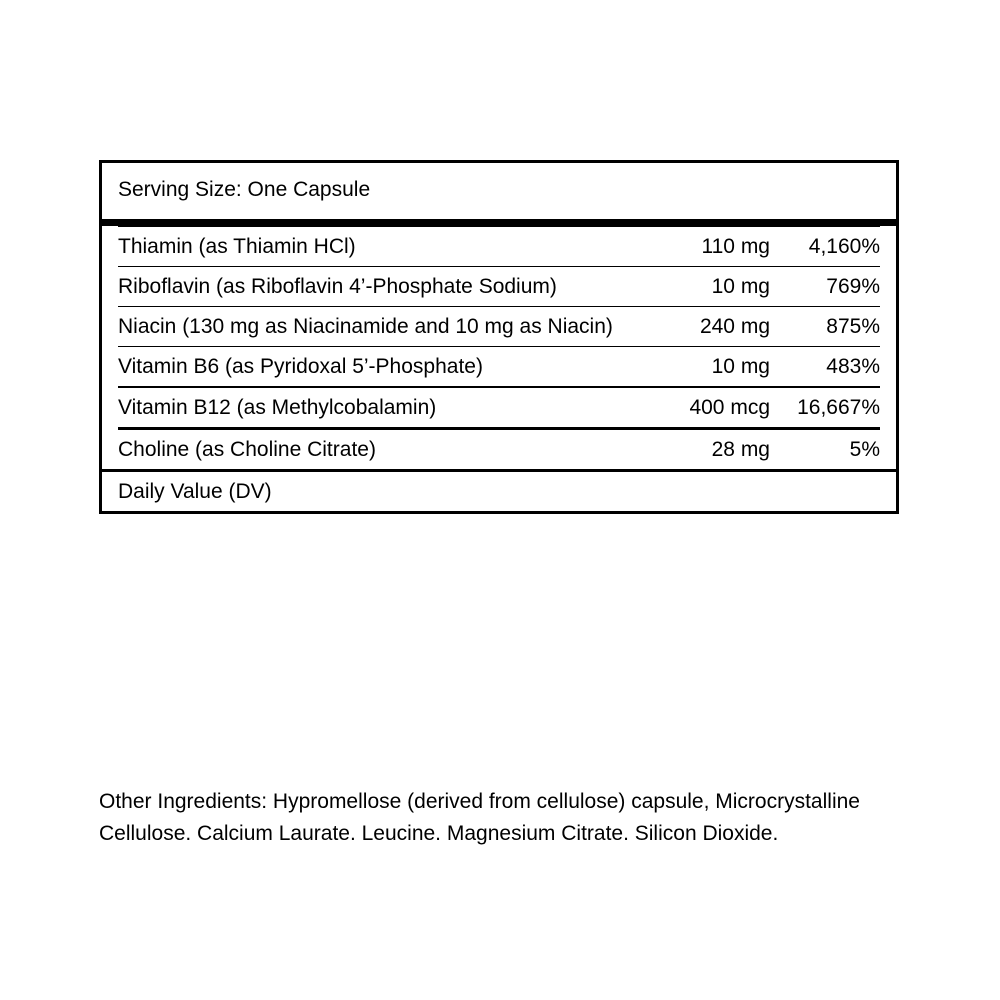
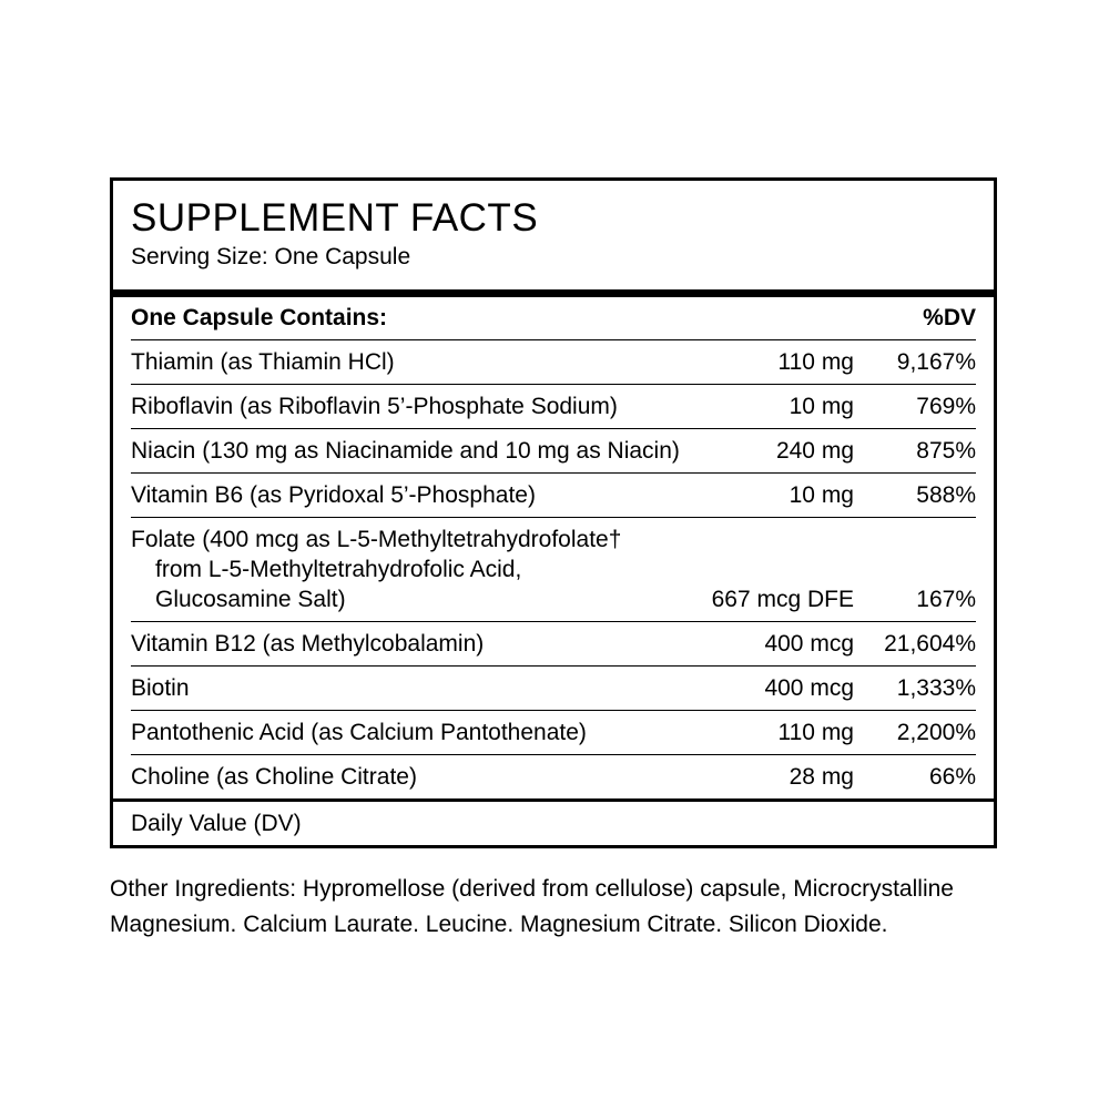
+ SUPPLEMENT FACTS
  Serving Size: One Capsule
+ One Capsule Contains:		%DV
- Thiamin (as Thiamin HCl)	110 mg	4,160%
+ Thiamin (as Thiamin HCl)	110 mg	9,167%
- Riboflavin (as Riboflavin 4’-Phosphate Sodium)	10 mg	769%
+ Riboflavin (as Riboflavin 5’-Phosphate Sodium)	10 mg	769%
  Niacin (130 mg as Niacinamide and 10 mg as Niacin)	240 mg	875%
- Vitamin B6 (as Pyridoxal 5’-Phosphate)	10 mg	483%
+ Vitamin B6 (as Pyridoxal 5’-Phosphate)	10 mg	588%
+ Folate (400 mcg as L-5-Methyltetrahydrofolate† from L-5-Methyltetrahydrofolic Acid, Glucosamine Salt)	667 mcg DFE	167%
- Vitamin B12 (as Methylcobalamin)	400 mcg	16,667%
+ Vitamin B12 (as Methylcobalamin)	400 mcg	21,604%
+ Biotin	400 mcg	1,333%
+ Pantothenic Acid (as Calcium Pantothenate)	110 mg	2,200%
- Choline (as Choline Citrate)	28 mg	5%
+ Choline (as Choline Citrate)	28 mg	66%
  Daily Value (DV)
- Other Ingredients: Hypromellose (derived from cellulose) capsule, Microcrystalline Cellulose. Calcium Laurate. Leucine. Magnesium Citrate. Silicon Dioxide.
+ Other Ingredients: Hypromellose (derived from cellulose) capsule, Microcrystalline Magnesium. Calcium Laurate. Leucine. Magnesium Citrate. Silicon Dioxide.
